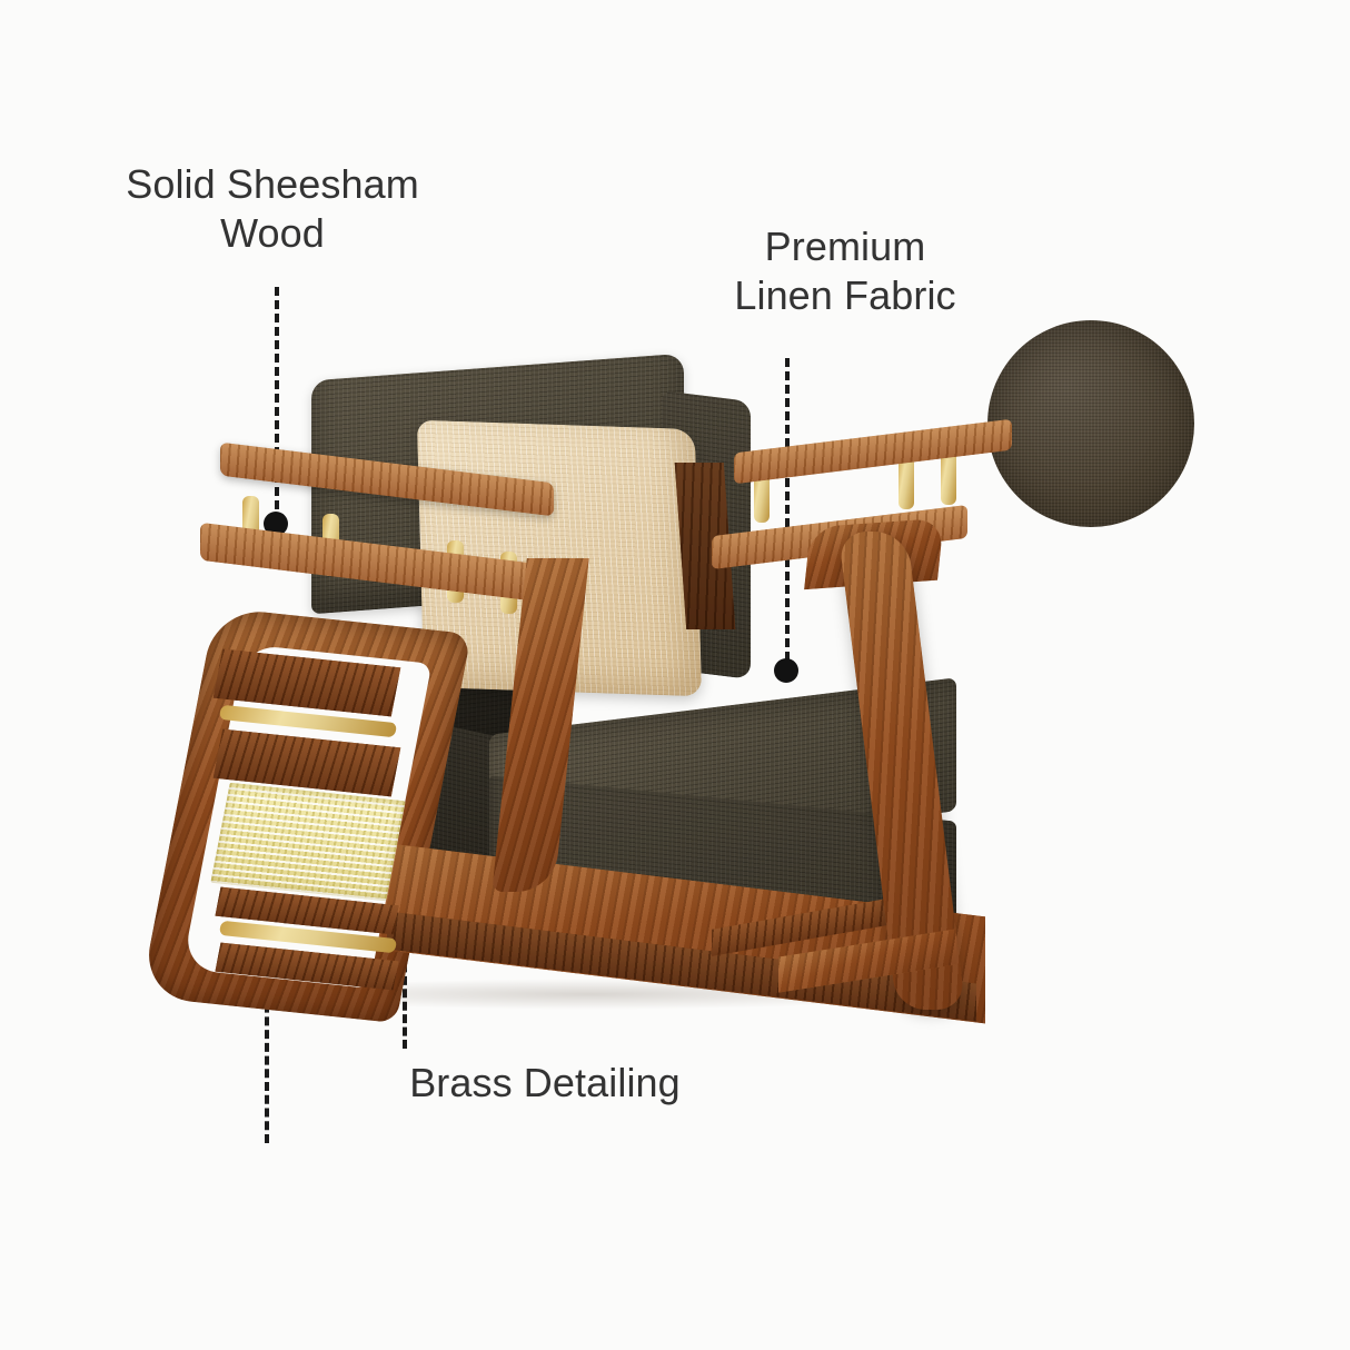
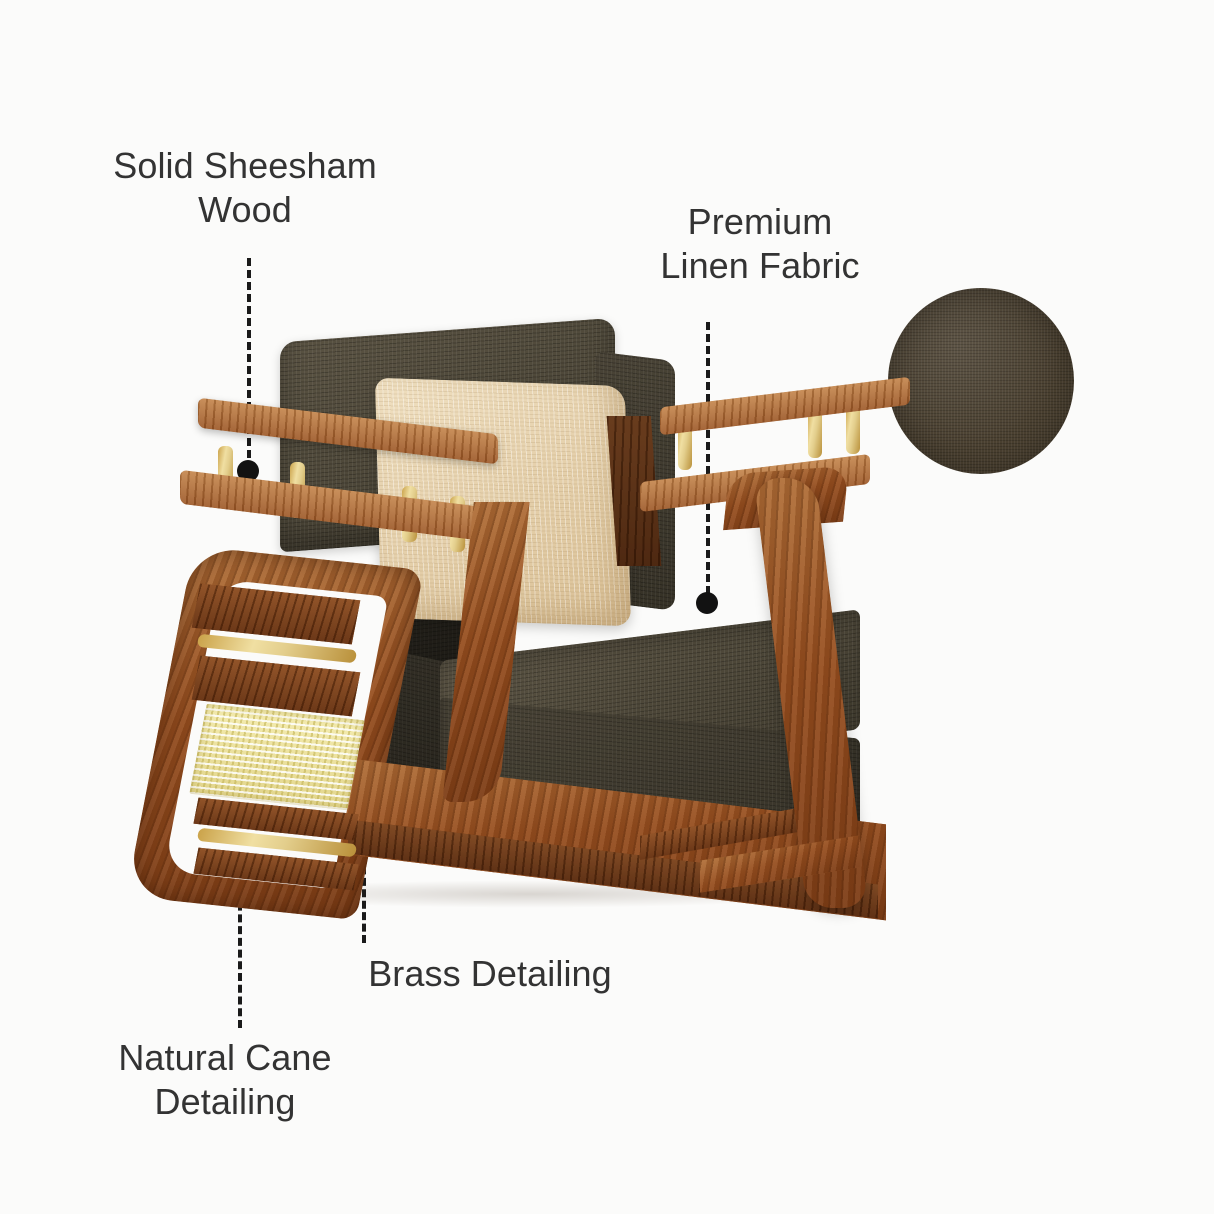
  Solid Sheesham
  Wood
  Premium
  Linen Fabric
  Brass Detailing
+ Natural Cane
+ Detailing
